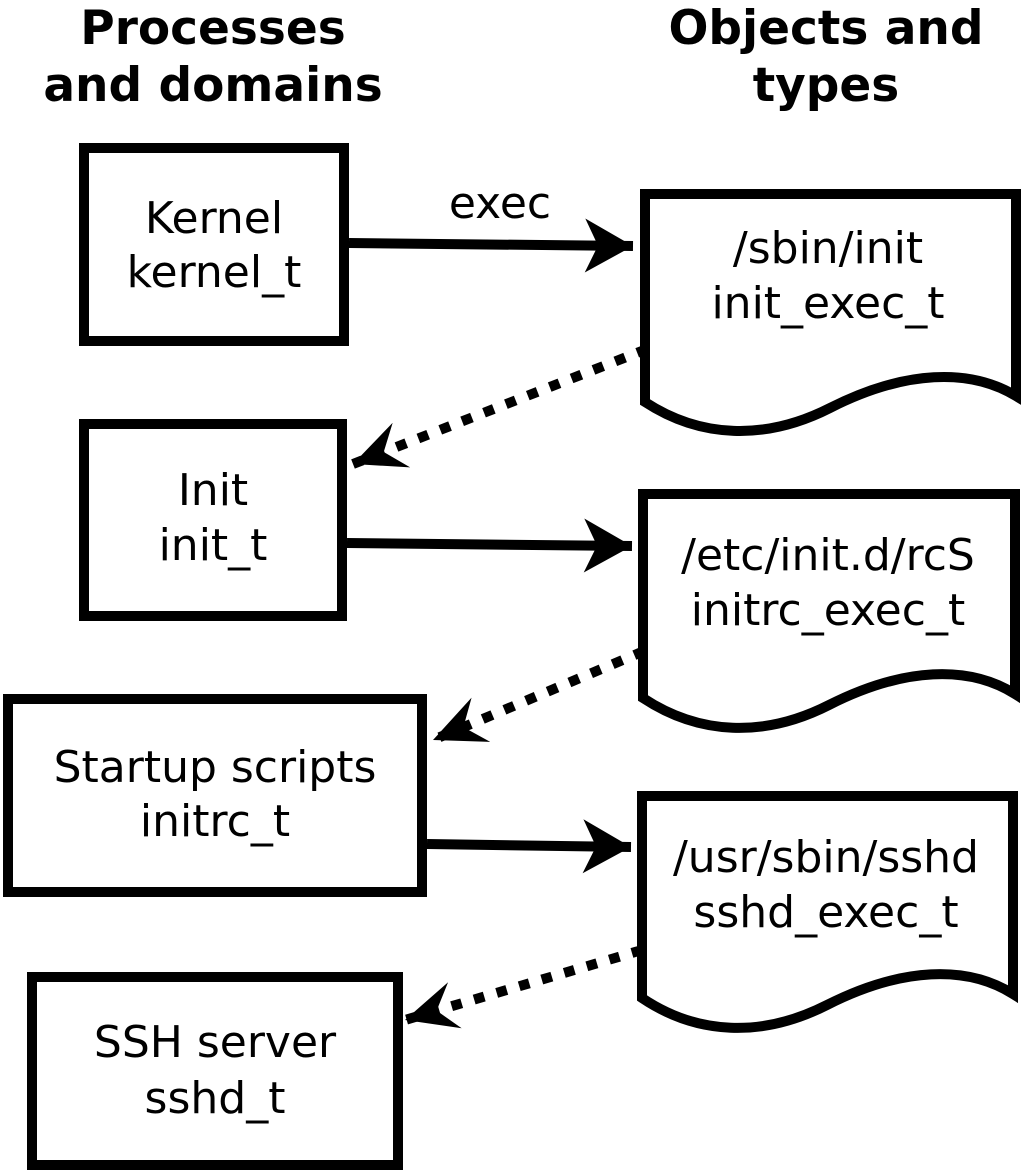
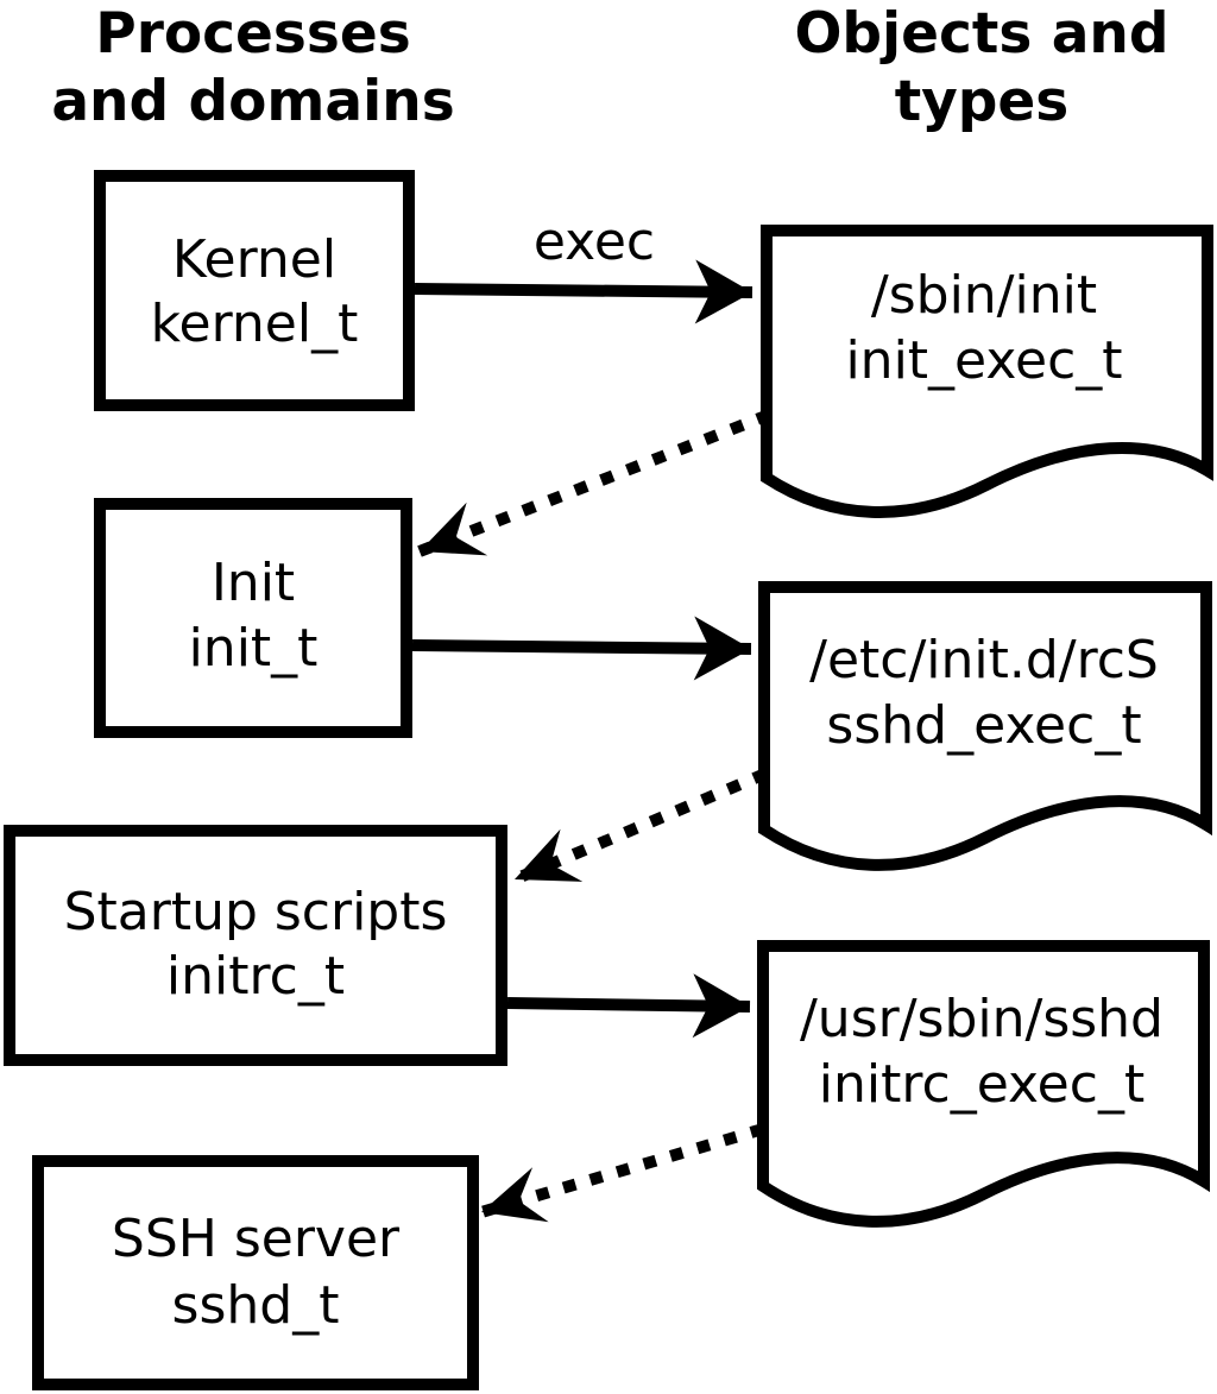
  Processes
  and domains
  Objects and
  types
  exec
  Kernel
  kernel_t
  Init
  init_t
  Startup scripts
  initrc_t
  SSH server
  sshd_t
  /sbin/init
  init_exec_t
  /etc/init.d/rcS
- initrc_exec_t
+ sshd_exec_t
  /usr/sbin/sshd
- sshd_exec_t
+ initrc_exec_t
